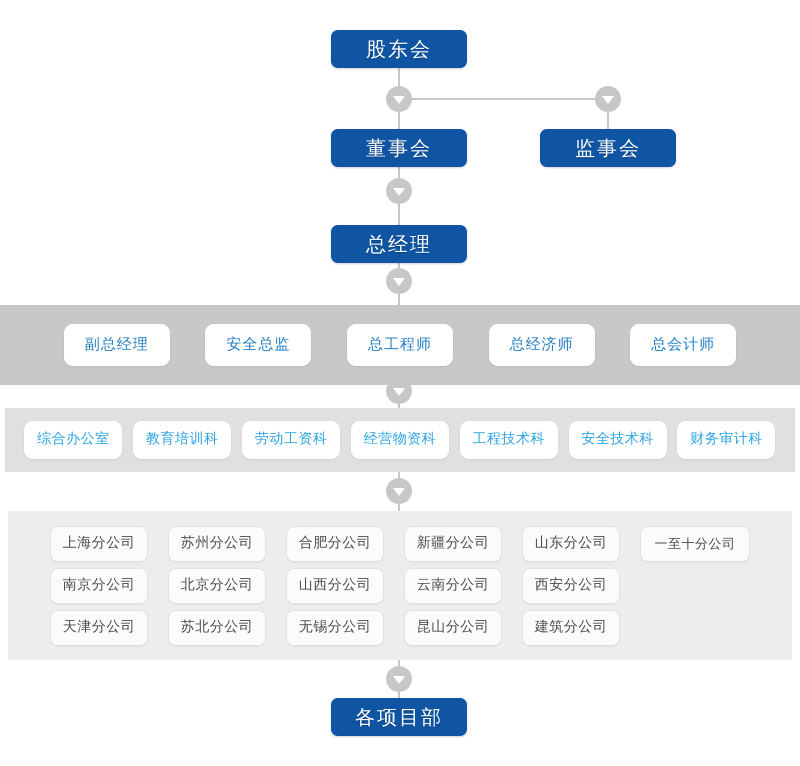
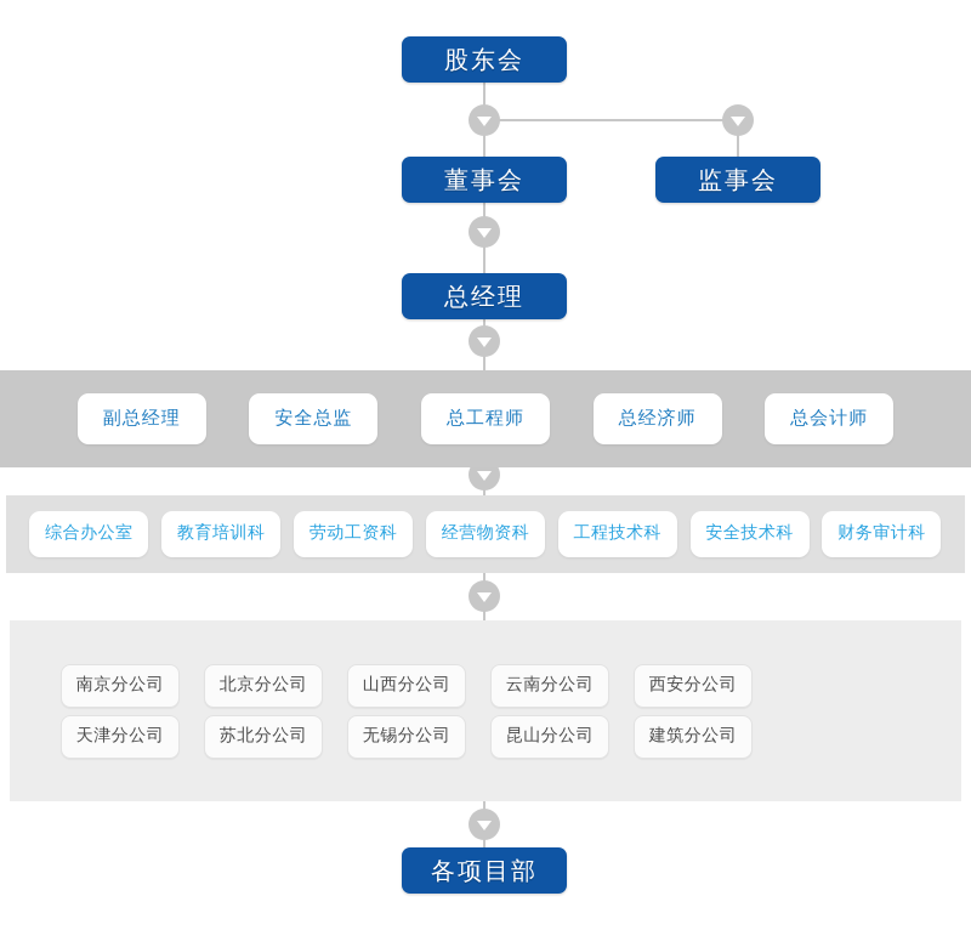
  股东会
  董事会
  监事会
  总经理
  副总经理
  安全总监
  总工程师
  总经济师
  总会计师
  综合办公室
  教育培训科
  劳动工资科
  经营物资科
  工程技术科
  安全技术科
  财务审计科
- 上海分公司
- 苏州分公司
- 合肥分公司
- 新疆分公司
- 山东分公司
- 一至十分公司
  南京分公司
  北京分公司
  山西分公司
  云南分公司
  西安分公司
  天津分公司
  苏北分公司
  无锡分公司
  昆山分公司
  建筑分公司
  各项目部
